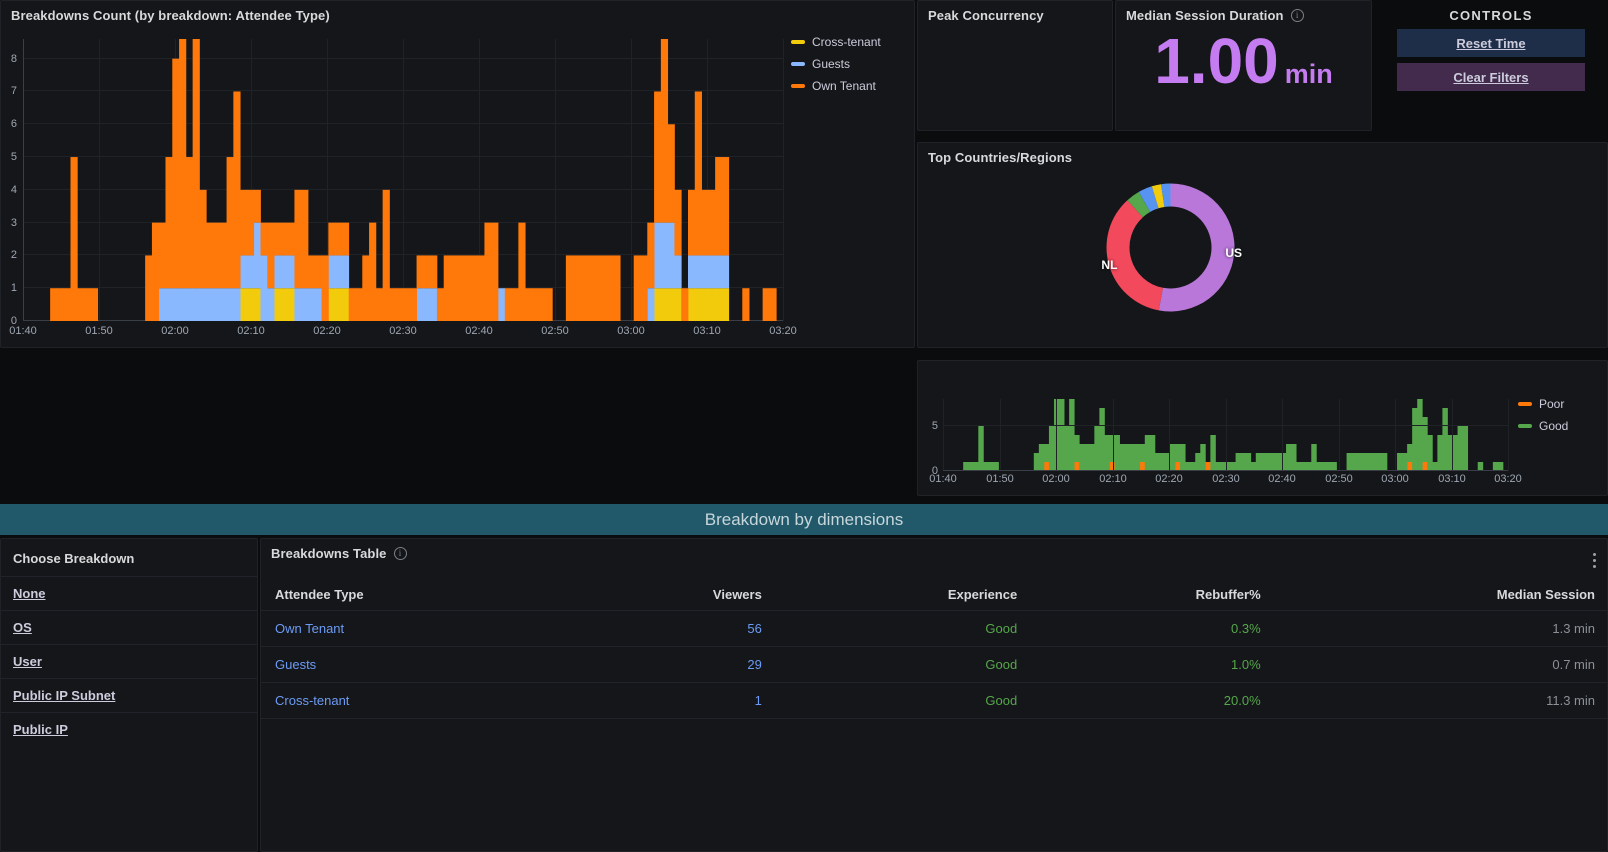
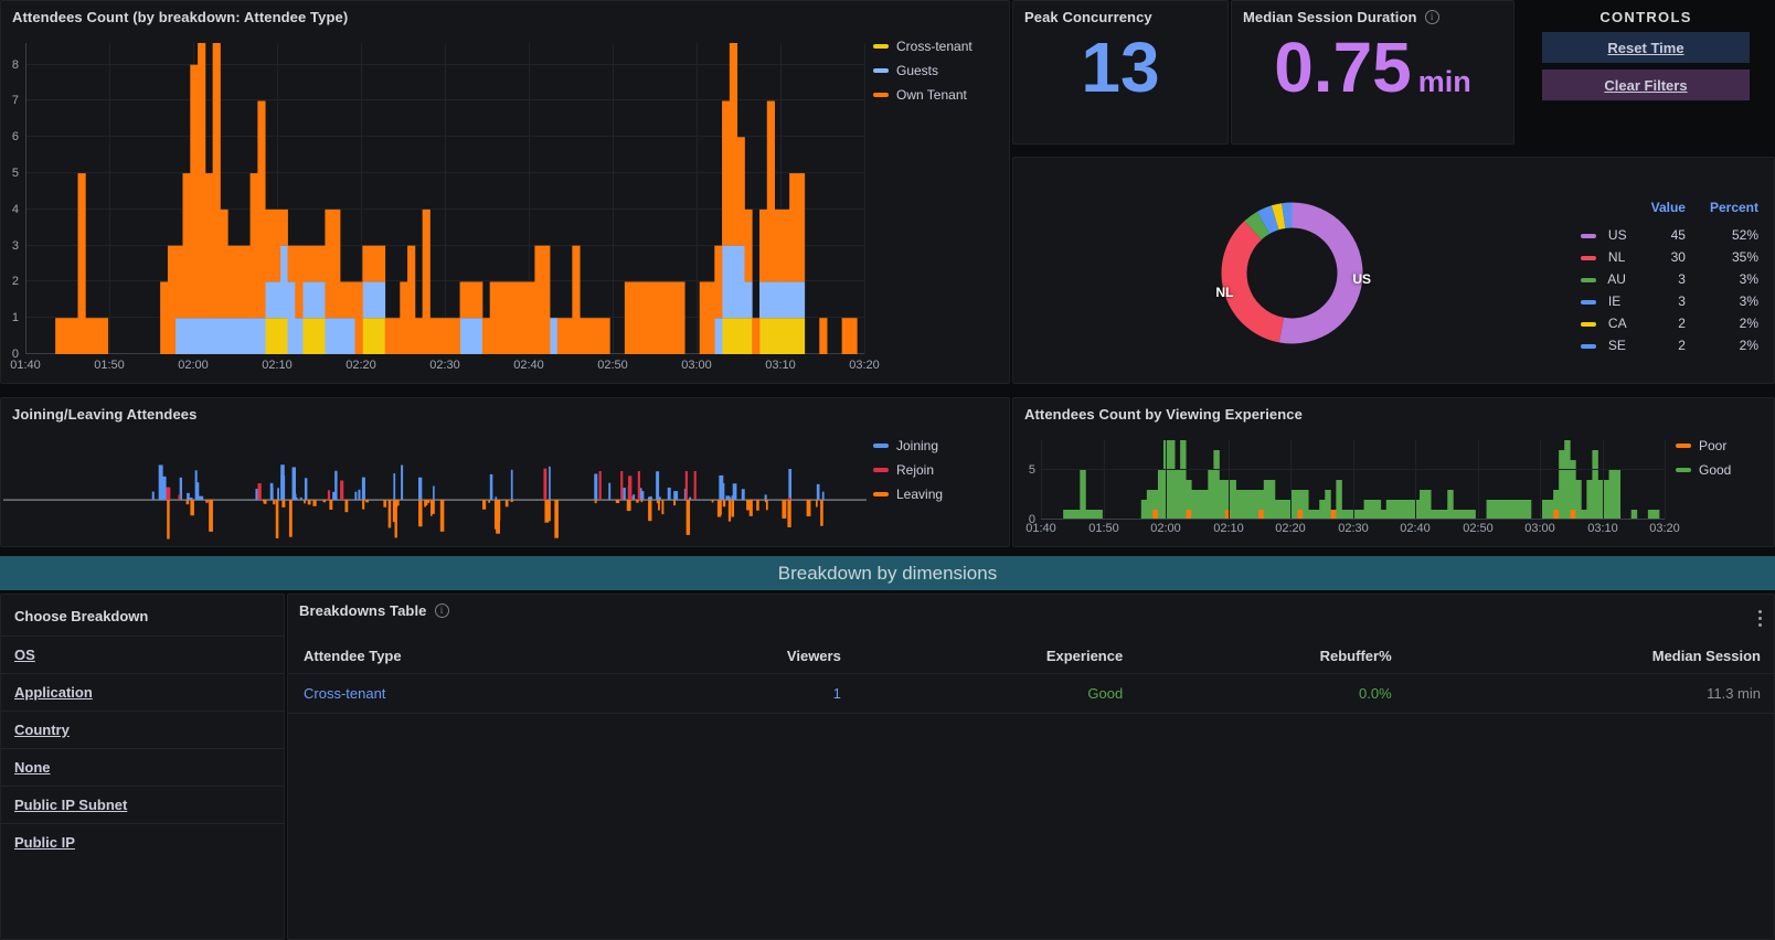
- Breakdowns Count (by breakdown: Attendee Type)
+ Attendees Count (by breakdown: Attendee Type)
  0
  1
  2
  3
  4
  5
  6
  7
  8
  01:40
  01:50
  02:00
  02:10
  02:20
  02:30
  02:40
  02:50
  03:00
  03:10
  03:20
  Cross-tenant
  Guests
  Own Tenant
  Peak Concurrency
+ 13
  Median Session Duration
  i
- 1.00 min
+ 0.75 min
  CONTROLS
  Reset Time
  Clear Filters
- Top Countries/Regions
  US
  NL
+ 	Value	Percent
+ US	45	52%
+ NL	30	35%
+ AU	3	3%
+ IE	3	3%
+ CA	2	2%
+ SE	2	2%
+ Joining/Leaving Attendees
+ Joining
+ Rejoin
+ Leaving
+ Attendees Count by Viewing Experience
  0
  5
  01:40
  01:50
  02:00
  02:10
  02:20
  02:30
  02:40
  02:50
  03:00
  03:10
  03:20
  Poor
  Good
  Breakdown by dimensions
  Choose Breakdown
- None
+ OS
+ Application
+ Country
- OS
+ None
- User
  Public IP Subnet
  Public IP
  Breakdowns Table
  i
  Attendee Type	Viewers	Experience	Rebuffer%	Median Session
- Own Tenant	56	Good	0.3%	1.3 min
- Guests	29	Good	1.0%	0.7 min
- Cross-tenant	1	Good	20.0%	11.3 min
+ Cross-tenant	1	Good	0.0%	11.3 min
